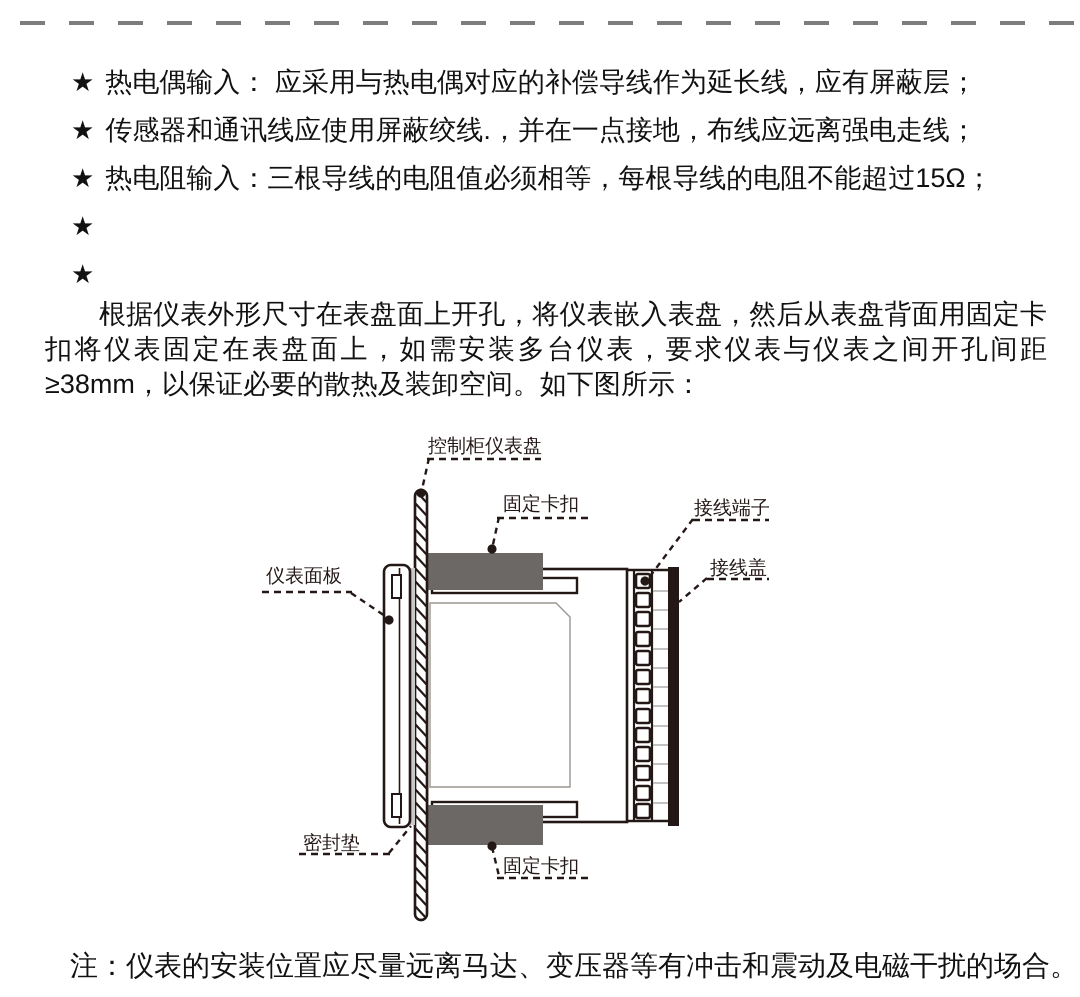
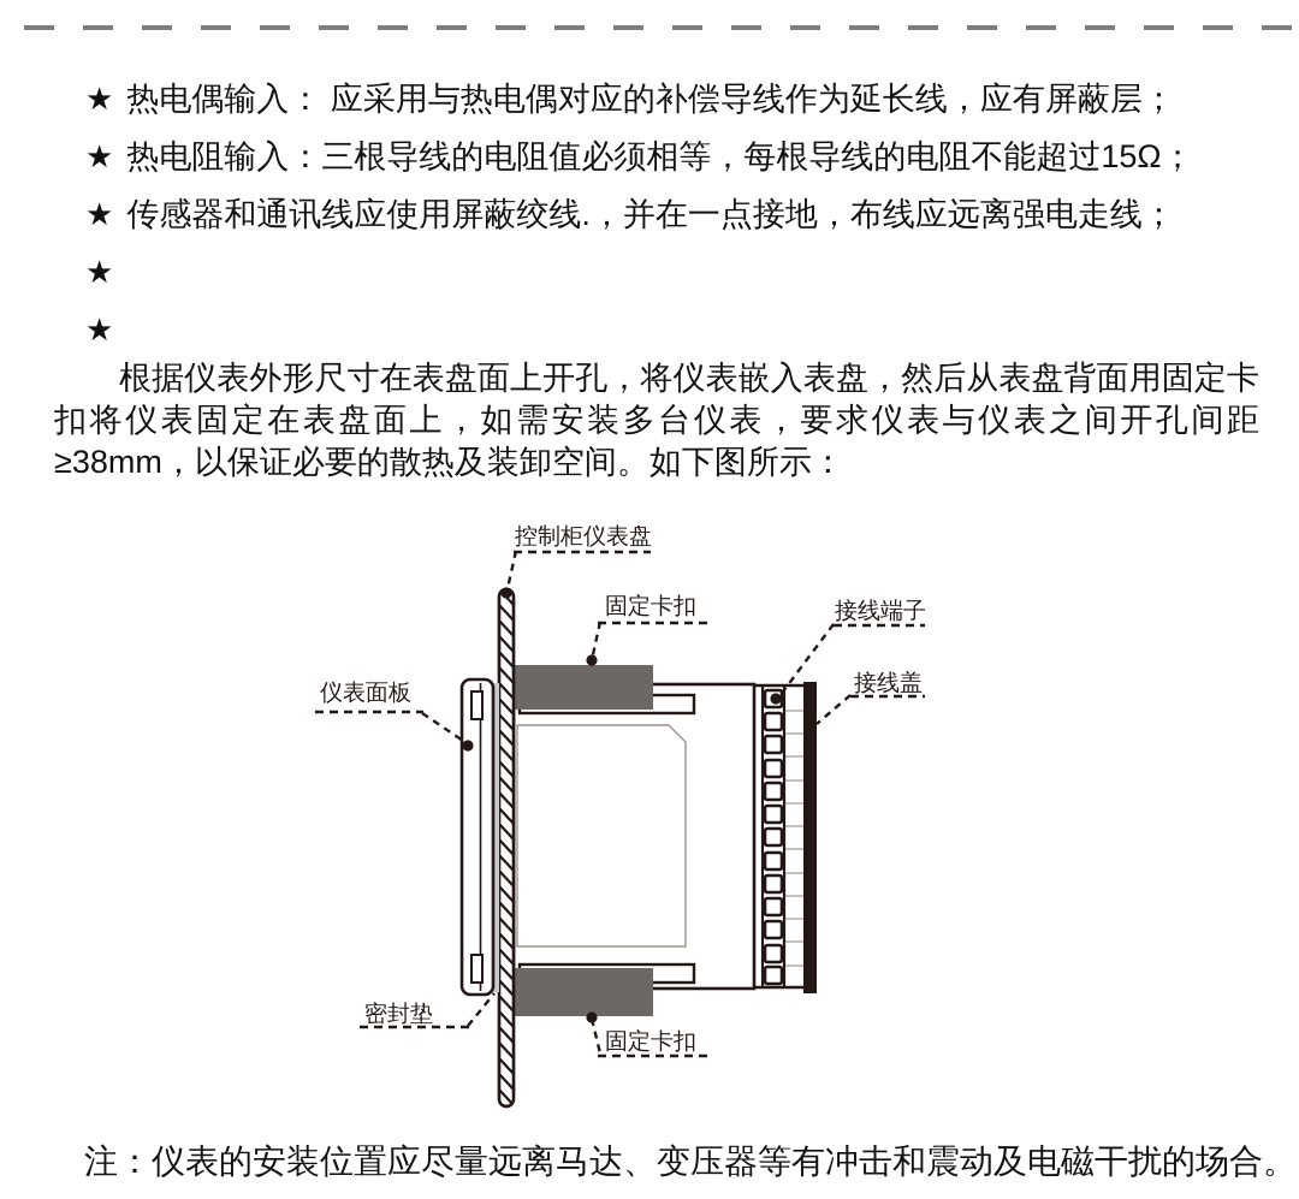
  ★
  热电偶输入： 应采用与热电偶对应的补偿导线作为延长线，应有屏蔽层；
  ★
- 传感器和通讯线应使用屏蔽绞线.，并在一点接地，布线应远离强电走线；
+ 热电阻输入：三根导线的电阻值必须相等，每根导线的电阻不能超过15Ω；
  ★
- 热电阻输入：三根导线的电阻值必须相等，每根导线的电阻不能超过15Ω；
+ 传感器和通讯线应使用屏蔽绞线.，并在一点接地，布线应远离强电走线；
  ★
  ★
  根据仪表外形尺寸在表盘面上开孔，将仪表嵌入表盘，然后从表盘背面用固定卡扣将仪表固定在表盘面上，如需安装多台仪表，要求仪表与仪表之间开孔间距≥38mm，以保证必要的散热及装卸空间。如下图所示：
  控制柜仪表盘
  固定卡扣
  接线端子
  接线盖
  仪表面板
  密封垫
  固定卡扣
  注：仪表的安装位置应尽量远离马达、变压器等有冲击和震动及电磁干扰的场合。
